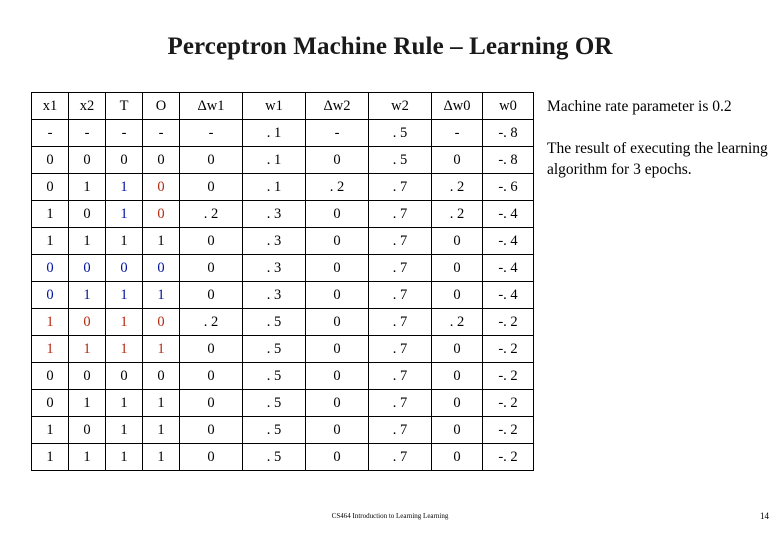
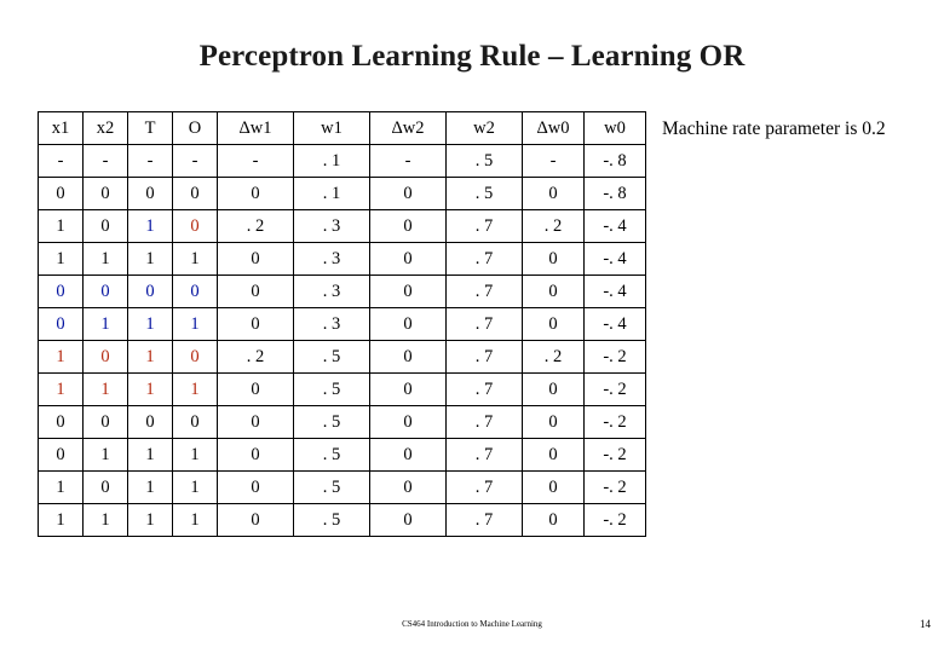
- Perceptron Machine Rule – Learning OR
+ Perceptron Learning Rule – Learning OR
  x1	x2	T	O	Δw1	w1	Δw2	w2	Δw0	w0
  -	-	-	-	-	. 1	-	. 5	-	-. 8
  0	0	0	0	0	. 1	0	. 5	0	-. 8
- 0	1	1	0	0	. 1	. 2	. 7	. 2	-. 6
  1	0	1	0	. 2	. 3	0	. 7	. 2	-. 4
  1	1	1	1	0	. 3	0	. 7	0	-. 4
  0	0	0	0	0	. 3	0	. 7	0	-. 4
  0	1	1	1	0	. 3	0	. 7	0	-. 4
  1	0	1	0	. 2	. 5	0	. 7	. 2	-. 2
  1	1	1	1	0	. 5	0	. 7	0	-. 2
  0	0	0	0	0	. 5	0	. 7	0	-. 2
  0	1	1	1	0	. 5	0	. 7	0	-. 2
  1	0	1	1	0	. 5	0	. 7	0	-. 2
  1	1	1	1	0	. 5	0	. 7	0	-. 2
  Machine rate parameter is 0.2
- The result of executing the learning algorithm for 3 epochs.
- CS464 Introduction to Learning Learning
+ CS464 Introduction to Machine Learning
  14
